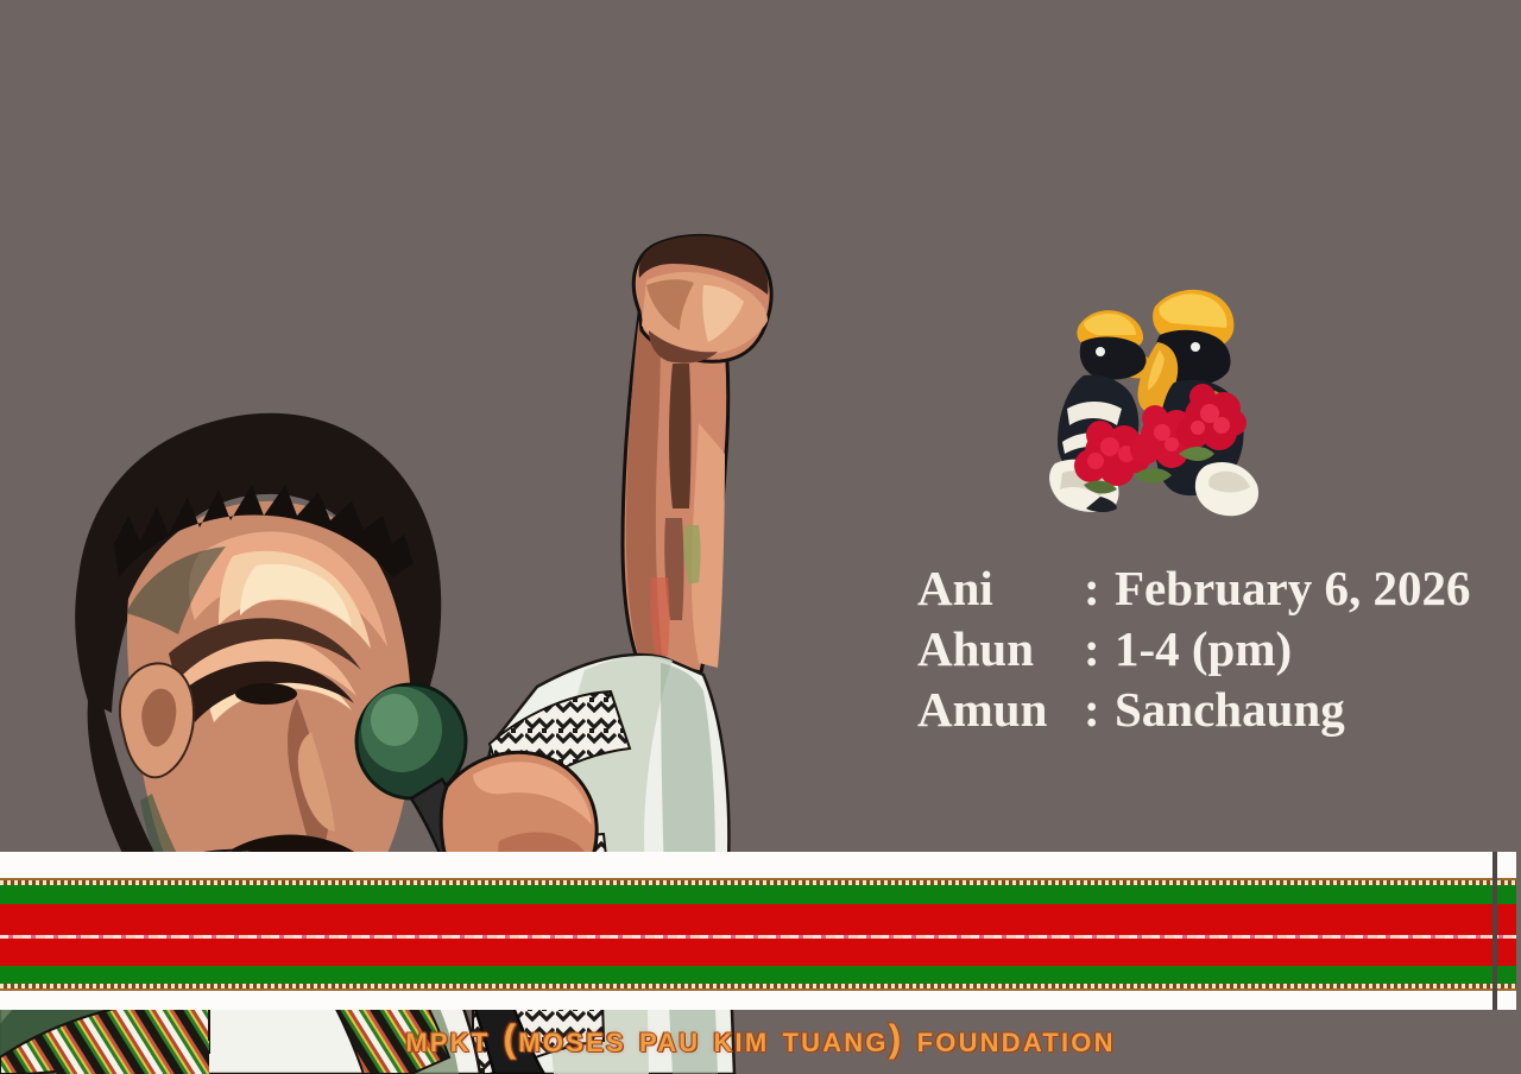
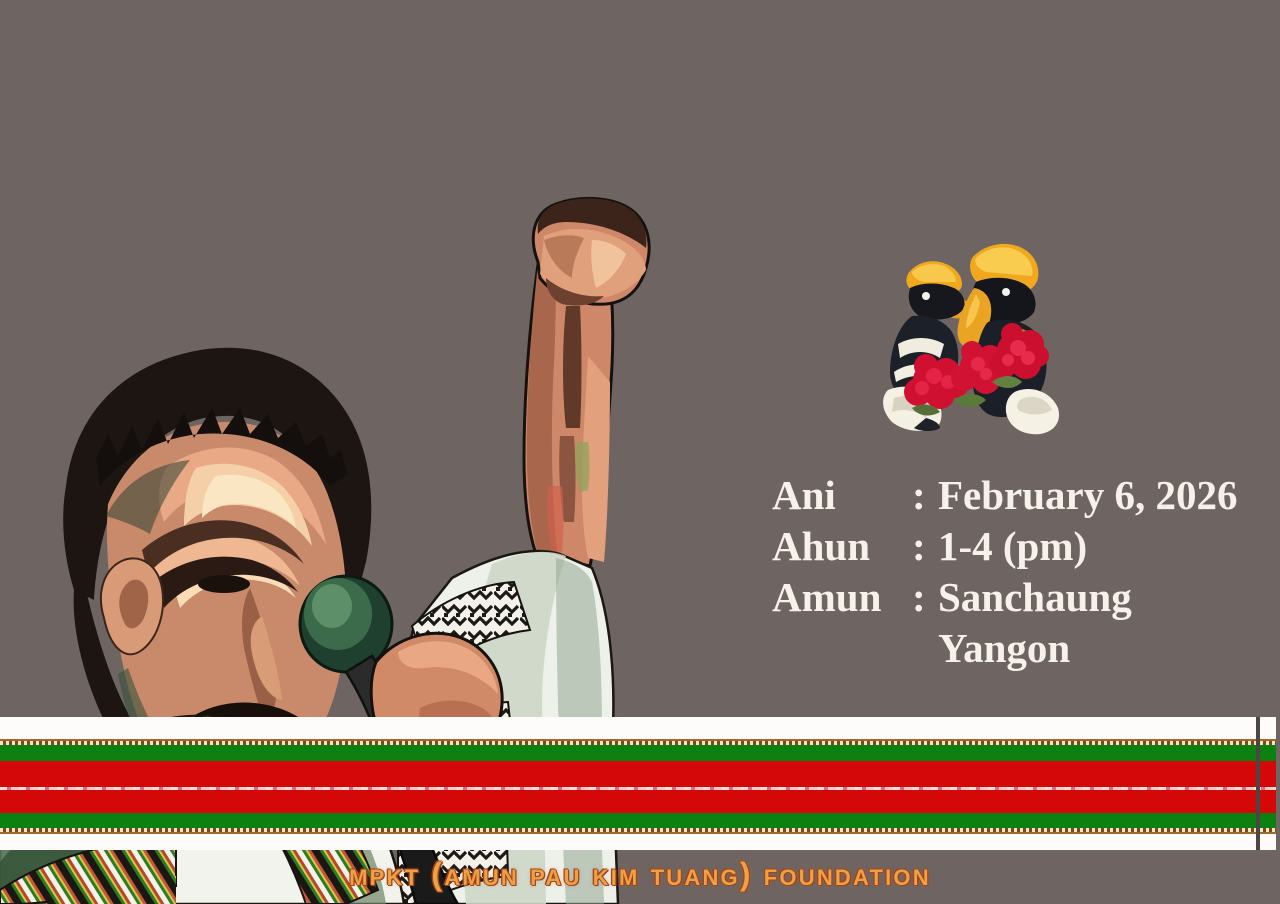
  Ani
  :
  February 6, 2026
  Ahun
  :
  1-4 (pm)
  Amun
  :
  Sanchaung
+ Yangon
- mpkt (moses pau kim tuang) foundation
+ mpkt (amun pau kim tuang) foundation
